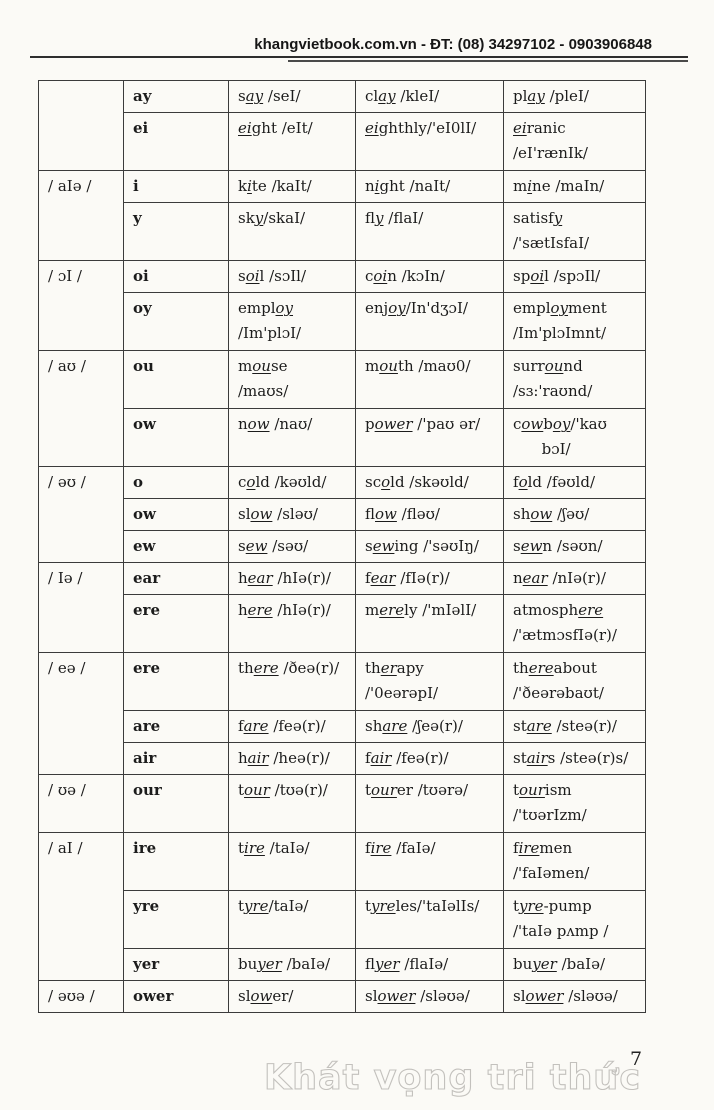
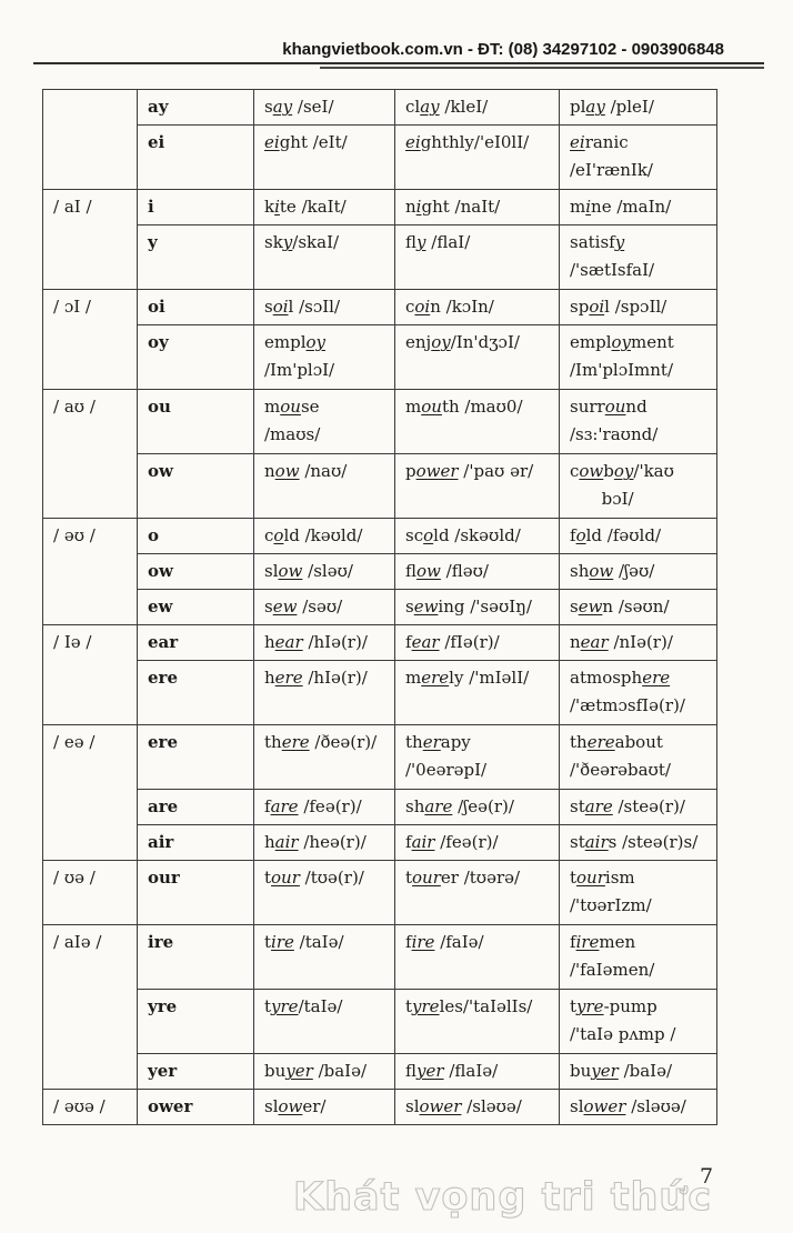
  khangvietbook.com.vn - ĐT: (08) 34297102 - 0903906848
  	ay	say /seI/	clay /kleI/	play /pleI/
  ei	eight /eIt/	eighthly/'eI0lI/	eiranic /eI'rænIk/
- / aIə /	i	kite /kaIt/	night /naIt/	mine /maIn/
+ / aI /	i	kite /kaIt/	night /naIt/	mine /maIn/
  y	sky/skaI/	fly /flaI/	satisfy /'sætIsfaI/
  / ɔI /	oi	soil /sɔIl/	coin /kɔIn/	spoil /spɔIl/
  oy	employ /Im'plɔI/	enjoy/In'dʒɔI/	employment /Im'plɔImnt/
  / aʊ /	ou	mouse /maʊs/	mouth /maʊ0/	surround /sɜ:'raʊnd/
  ow	now /naʊ/	power /'paʊ ər/	cowboy/'kaʊ bɔI/
  / əʊ /	o	cold /kəʊld/	scold /skəʊld/	fold /fəʊld/
  ow	slow /sləʊ/	flow /fləʊ/	show /ʃəʊ/
  ew	sew /səʊ/	sewing /'səʊIŋ/	sewn /səʊn/
  / Iə /	ear	hear /hIə(r)/	fear /fIə(r)/	near /nIə(r)/
  ere	here /hIə(r)/	merely /'mIəlI/	atmosphere /'ætmɔsfIə(r)/
  / eə /	ere	there /ðeə(r)/	therapy /'0eərəpI/	thereabout /'ðeərəbaʊt/
  are	fare /feə(r)/	share /ʃeə(r)/	stare /steə(r)/
  air	hair /heə(r)/	fair /feə(r)/	stairs /steə(r)s/
  / ʊə /	our	tour /tʊə(r)/	tourer /tʊərə/	tourism /'tʊərIzm/
- / aI /	ire	tire /taIə/	fire /faIə/	firemen /'faIəmen/
+ / aIə /	ire	tire /taIə/	fire /faIə/	firemen /'faIəmen/
  yre	tyre/taIə/	tyreles/'taIəlIs/	tyre-pump /'taIə pʌmp /
  yer	buyer /baIə/	flyer /flaIə/	buyer /baIə/
  / əʊə /	ower	slower/	slower /sləʊə/	slower /sləʊə/
  Khát vọng tri thức
  7
